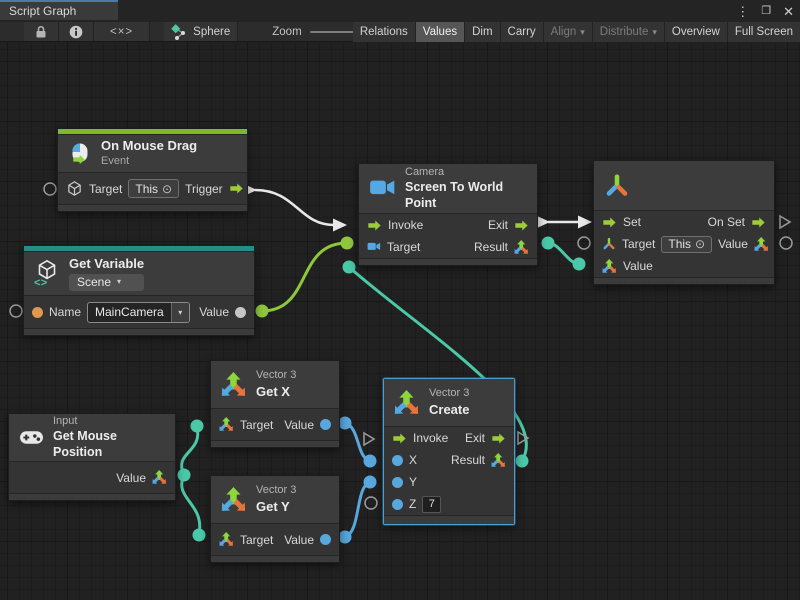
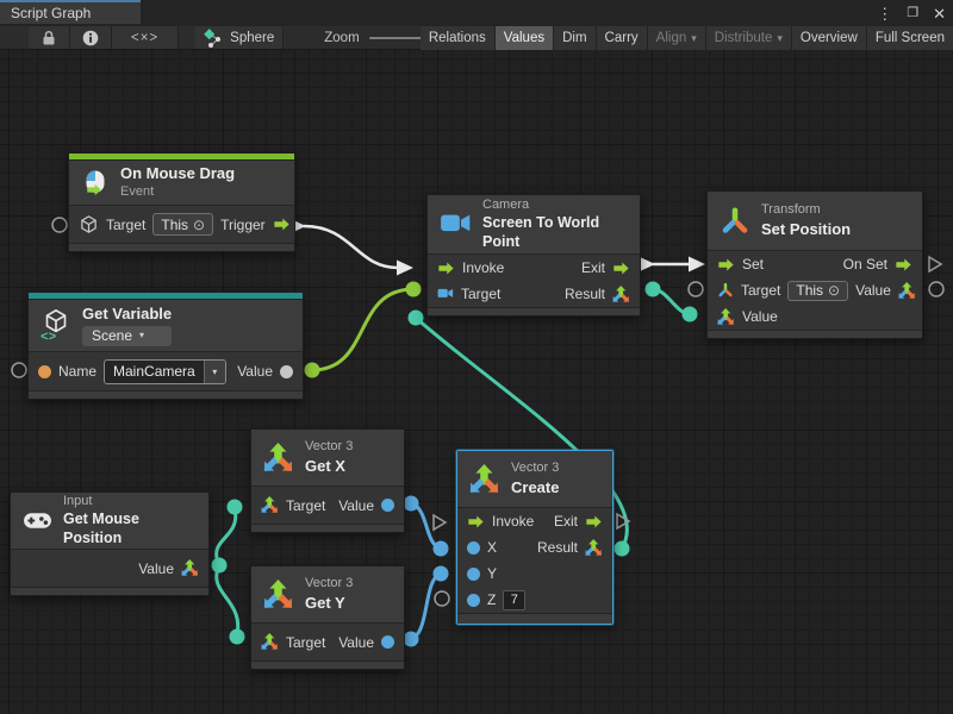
  Script Graph
  ⋮
  ❐
  ✕
  <×>
  Sphere
  Zoom
  Relations
  Values
  Dim
  Carry
  Align
  ▾
  Distribute
  ▾
  Overview
  Full Screen
  On Mouse Drag
  Event
  Target
  This
  ⊙
  Trigger
  Get Variable
  Scene
  ▾
  Name
  MainCamera
  ▾
  Value
  Camera
  Screen To World Point
  Invoke
  Exit
  Target
  Result
+ Transform
+ Set Position
  Set
  On Set
  Target
  This
  ⊙
  Value
  Value
  Vector 3
  Get X
  Target
  Value
  Vector 3
  Get Y
  Target
  Value
  Input
  Get Mouse Position
  Value
  Vector 3
  Create
  Invoke
  Exit
  X
  Result
  Y
  Z
  7
